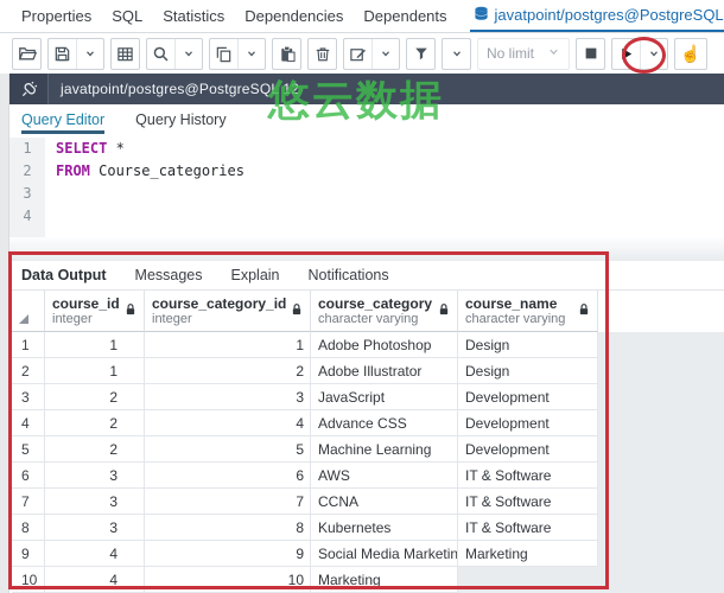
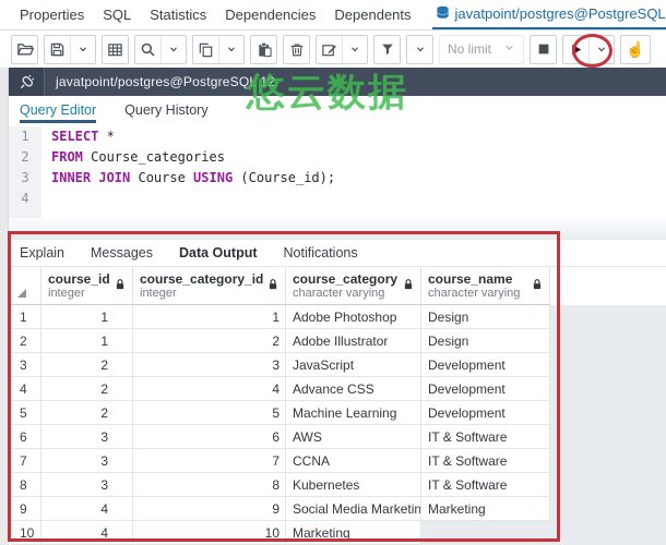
  Properties
  SQL
  Statistics
  Dependencies
  Dependents
  javatpoint/postgres@PostgreSQL
  No limit
  ☝
  javatpoint/postgres@PostgreSQL 12
  Query Editor
  Query History
  1
  2
  3
  4
  SELECT *
  FROM Course_categories
+ INNER JOIN Course USING (Course_id);
- Data Output
+ Explain
  Messages
- Explain
+ Data Output
  Notifications
  course_id
  integer
  course_category_id
  integer
  course_category
  character varying
  course_name
  character varying
  1
  1
  1
  Adobe Photoshop
  Design
  2
  1
  2
  Adobe Illustrator
  Design
  3
  2
  3
  JavaScript
  Development
  4
  2
  4
  Advance CSS
  Development
  5
  2
  5
  Machine Learning
  Development
  6
  3
  6
  AWS
  IT & Software
  7
  3
  7
  CCNA
  IT & Software
  8
  3
  8
  Kubernetes
  IT & Software
  9
  4
  9
  Social Media Marketin
  Marketing
  10
  4
  10
  Marketing
  悠云数据
